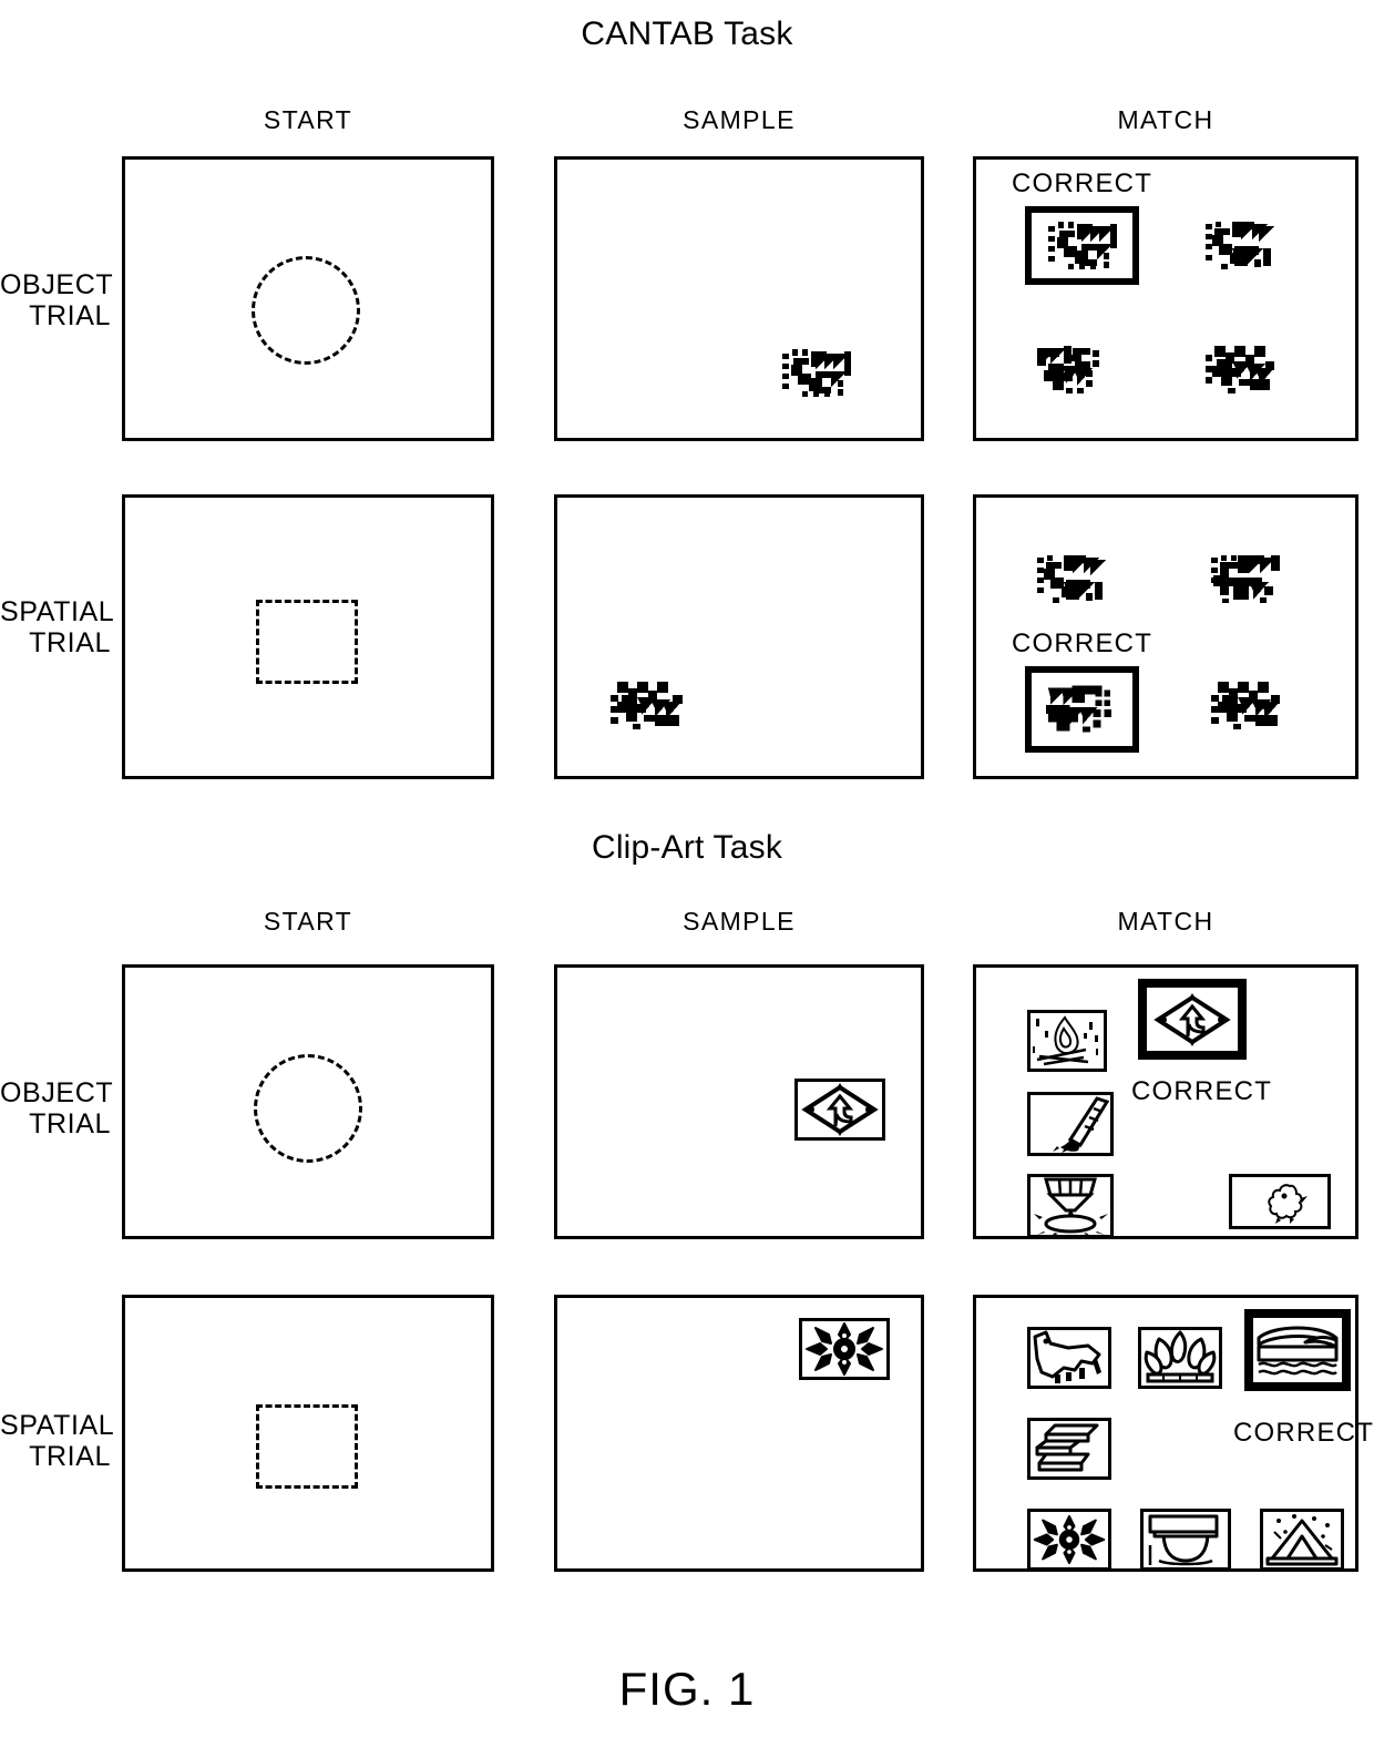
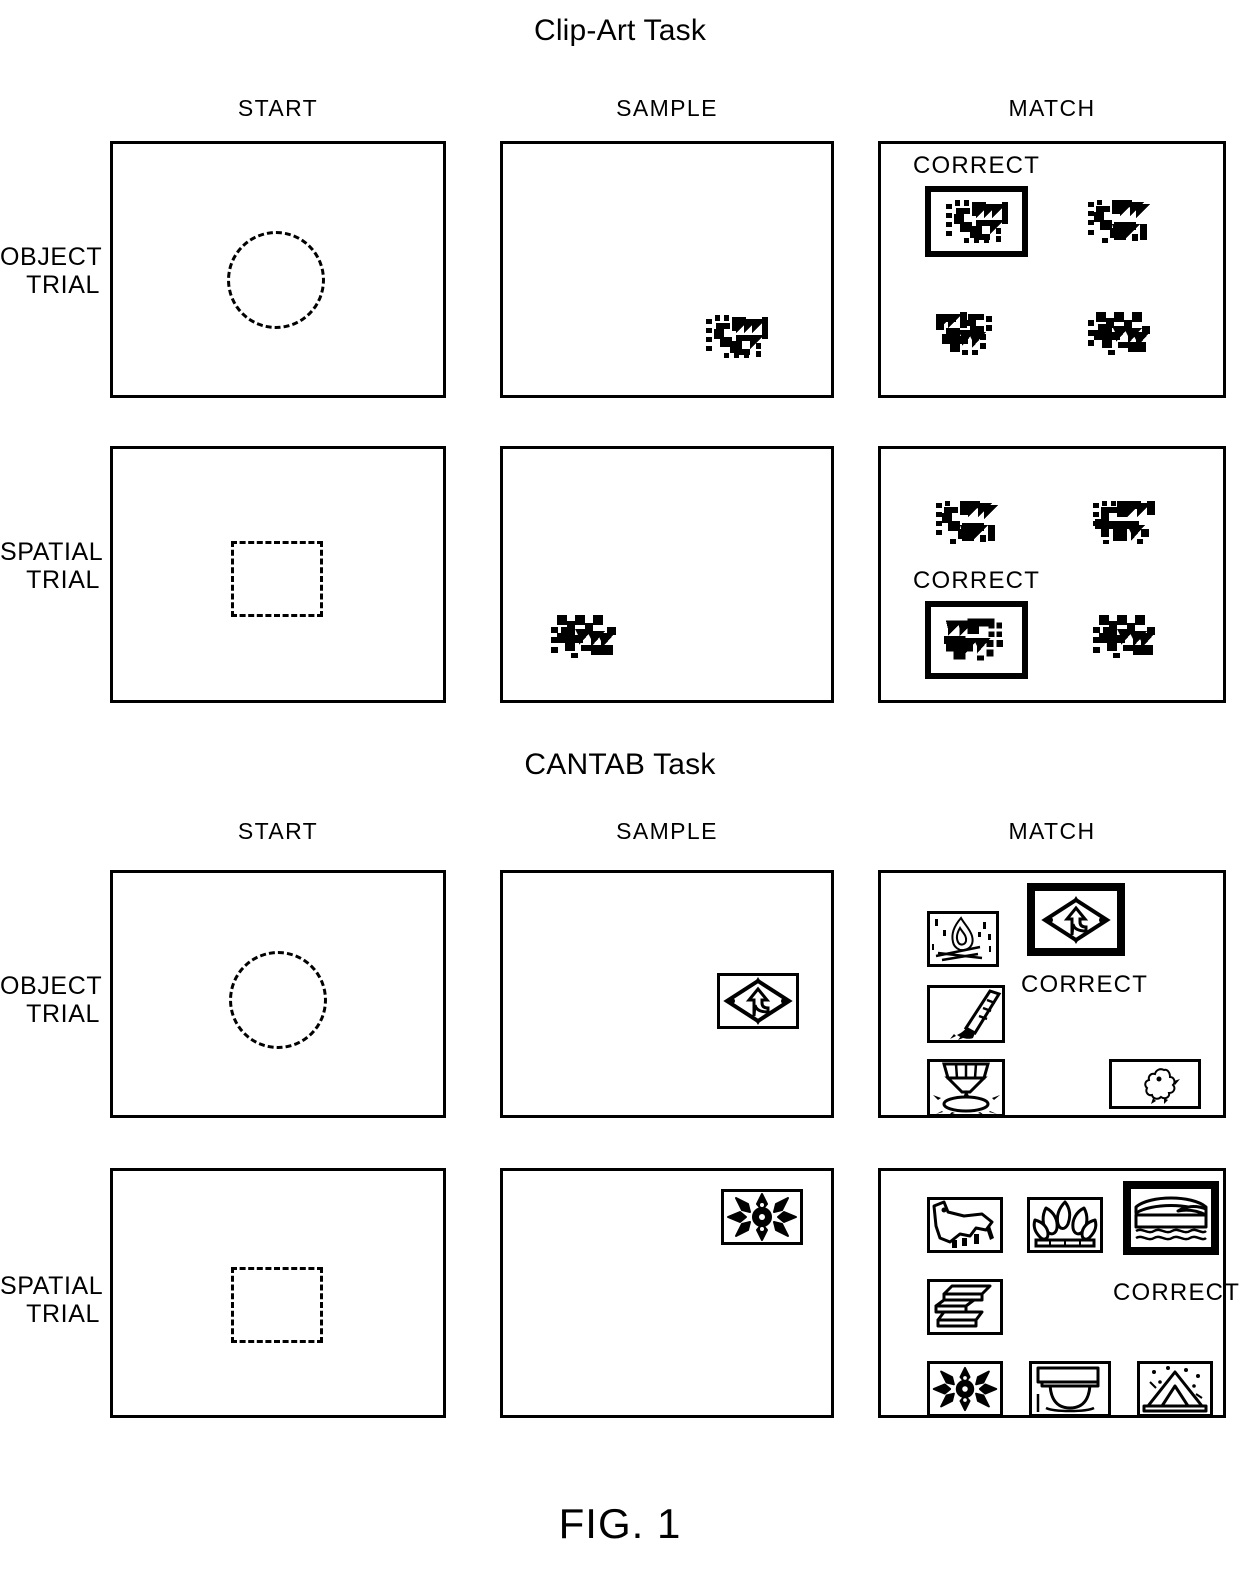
- CANTAB Task
+ Clip-Art Task
  START
  SAMPLE
  MATCH
  OBJECT
  TRIAL
  CORRECT
  SPATIAL
  TRIAL
  CORRECT
- Clip-Art Task
+ CANTAB Task
  START
  SAMPLE
  MATCH
  OBJECT
  TRIAL
  CORRECT
  SPATIAL
  TRIAL
  CORRECT
  FIG. 1
